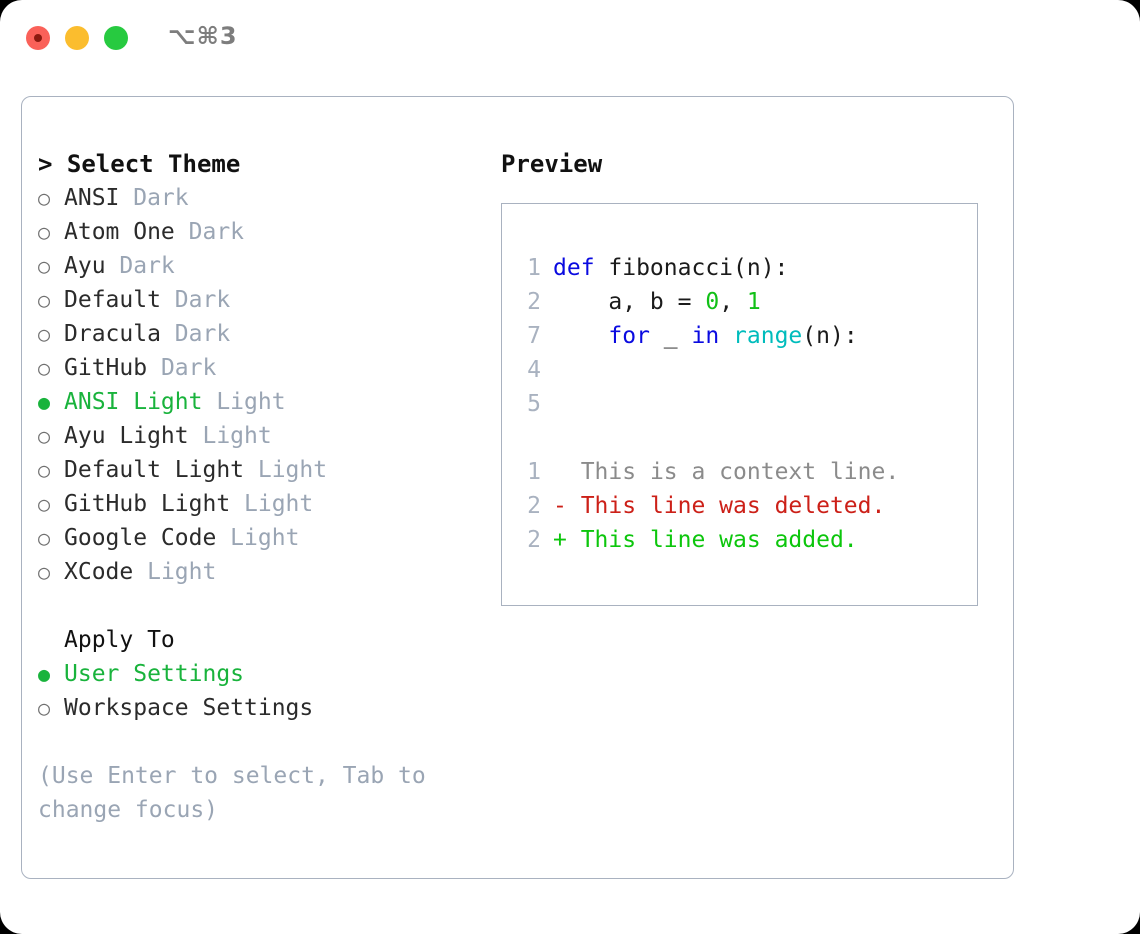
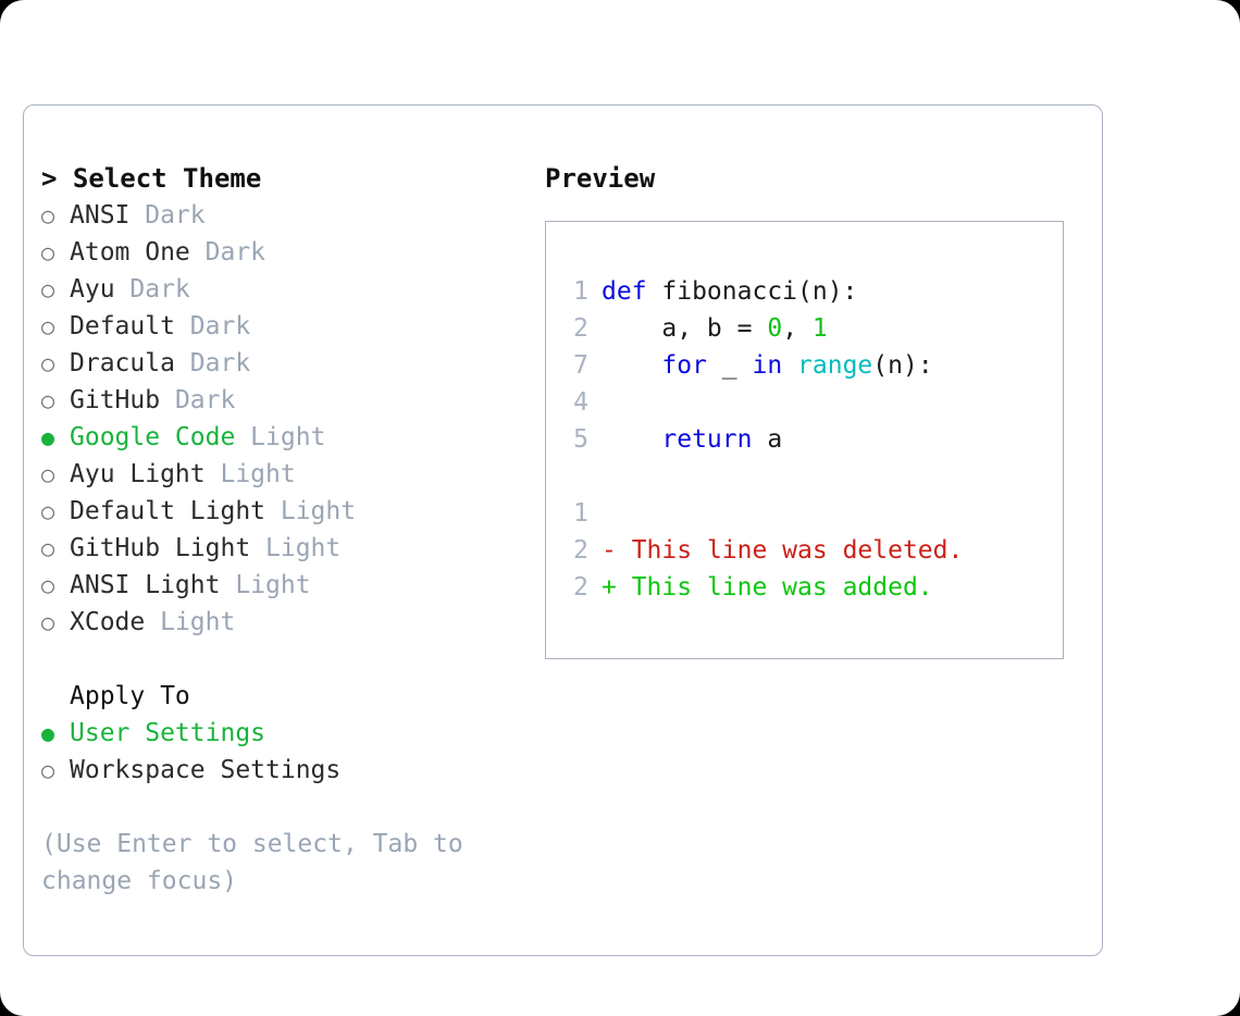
- ⌥⌘3
  > Select Theme
  ○
  ANSI
  Dark
  ○
  Atom One
  Dark
  ○
  Ayu
  Dark
  ○
  Default
  Dark
  ○
  Dracula
  Dark
  ○
  GitHub
  Dark
  ●
- ANSI Light
+ Google Code
  Light
  ○
  Ayu Light
  Light
  ○
  Default Light
  Light
  ○
  GitHub Light
  Light
  ○
- Google Code
+ ANSI Light
  Light
  ○
  XCode
  Light
  Apply To
  ●
  User Settings
  ○
  Workspace Settings
  (Use Enter to select, Tab to change focus)
  Preview
  1
  def fibonacci(n):
  2
  a, b = 0, 1
  7
  for _ in range(n):
  4
  5
+ return a
  1
- This is a context line.
  2
  -
  This line was deleted.
  2
  +
  This line was added.
